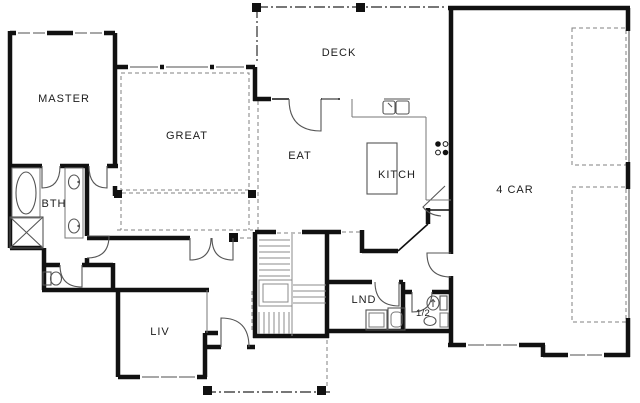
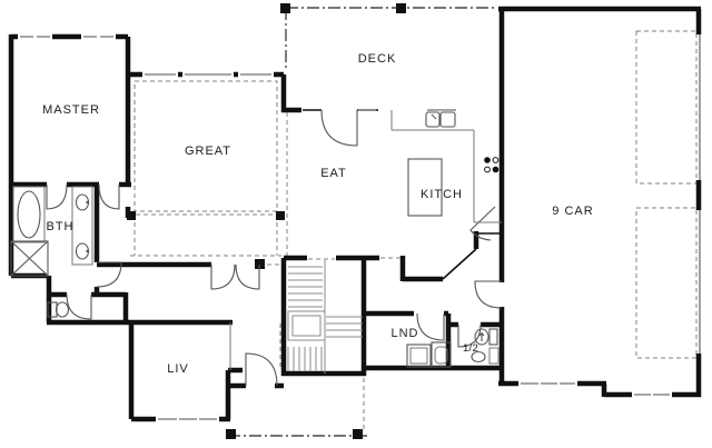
  MASTER
  BTH
  GREAT
  DECK
  EAT
  KITCH
- 4 CAR
+ 9 CAR
  LIV
  LND
  1/2
